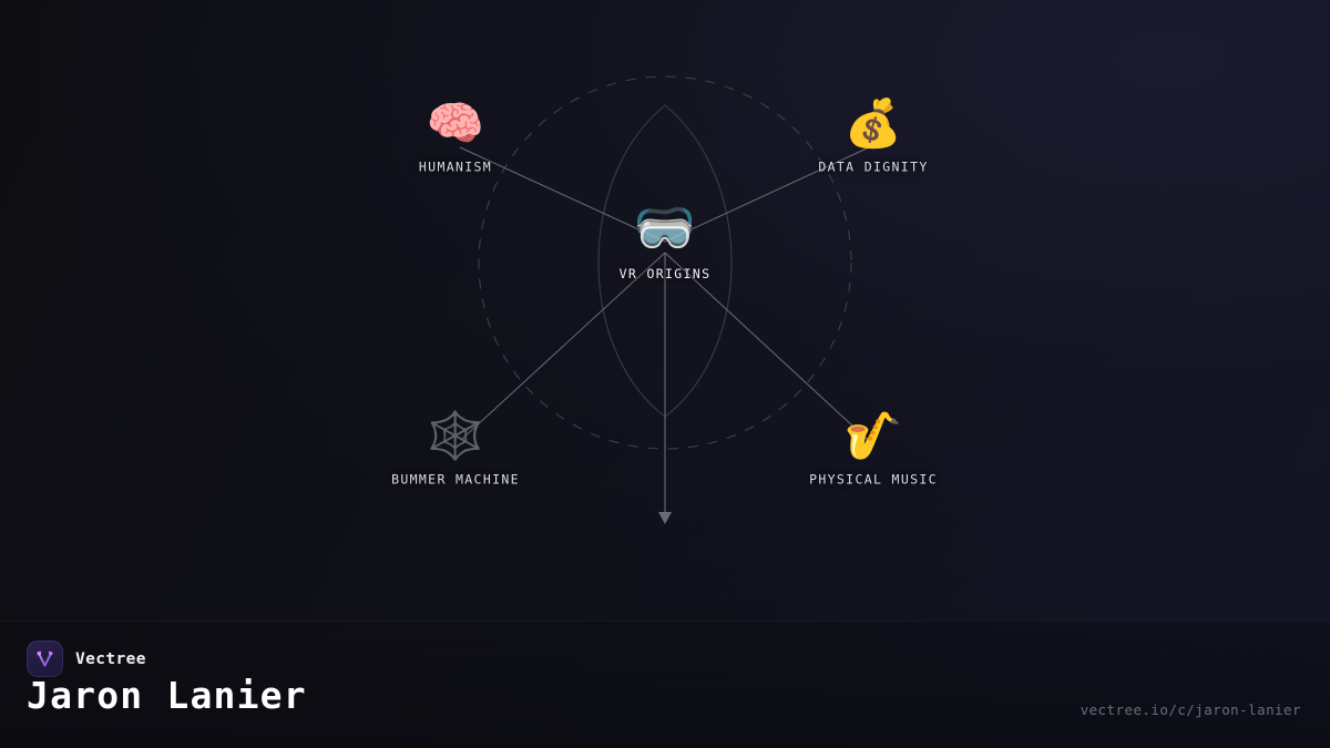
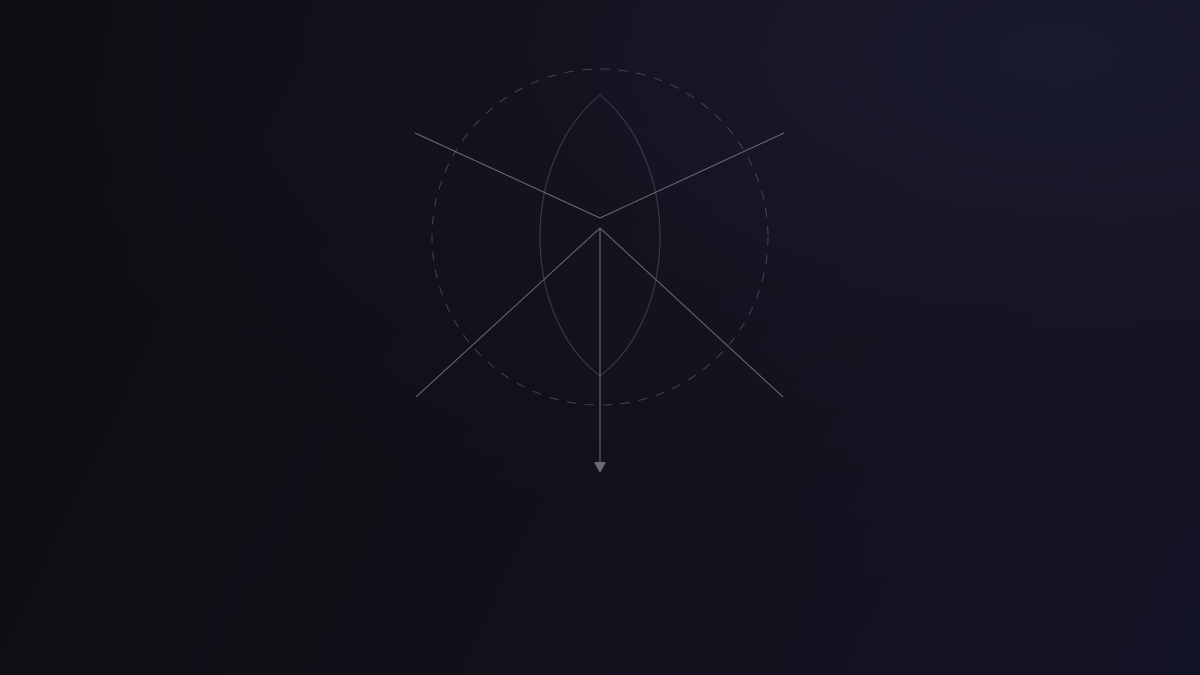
- 🥽
- VR ORIGINS
- 🧠
- HUMANISM
- 💰
- DATA DIGNITY
- 🕸️
- BUMMER MACHINE
- 🎷
- PHYSICAL MUSIC
- Vectree
- Jaron Lanier
- vectree.io/c/jaron-lanier
